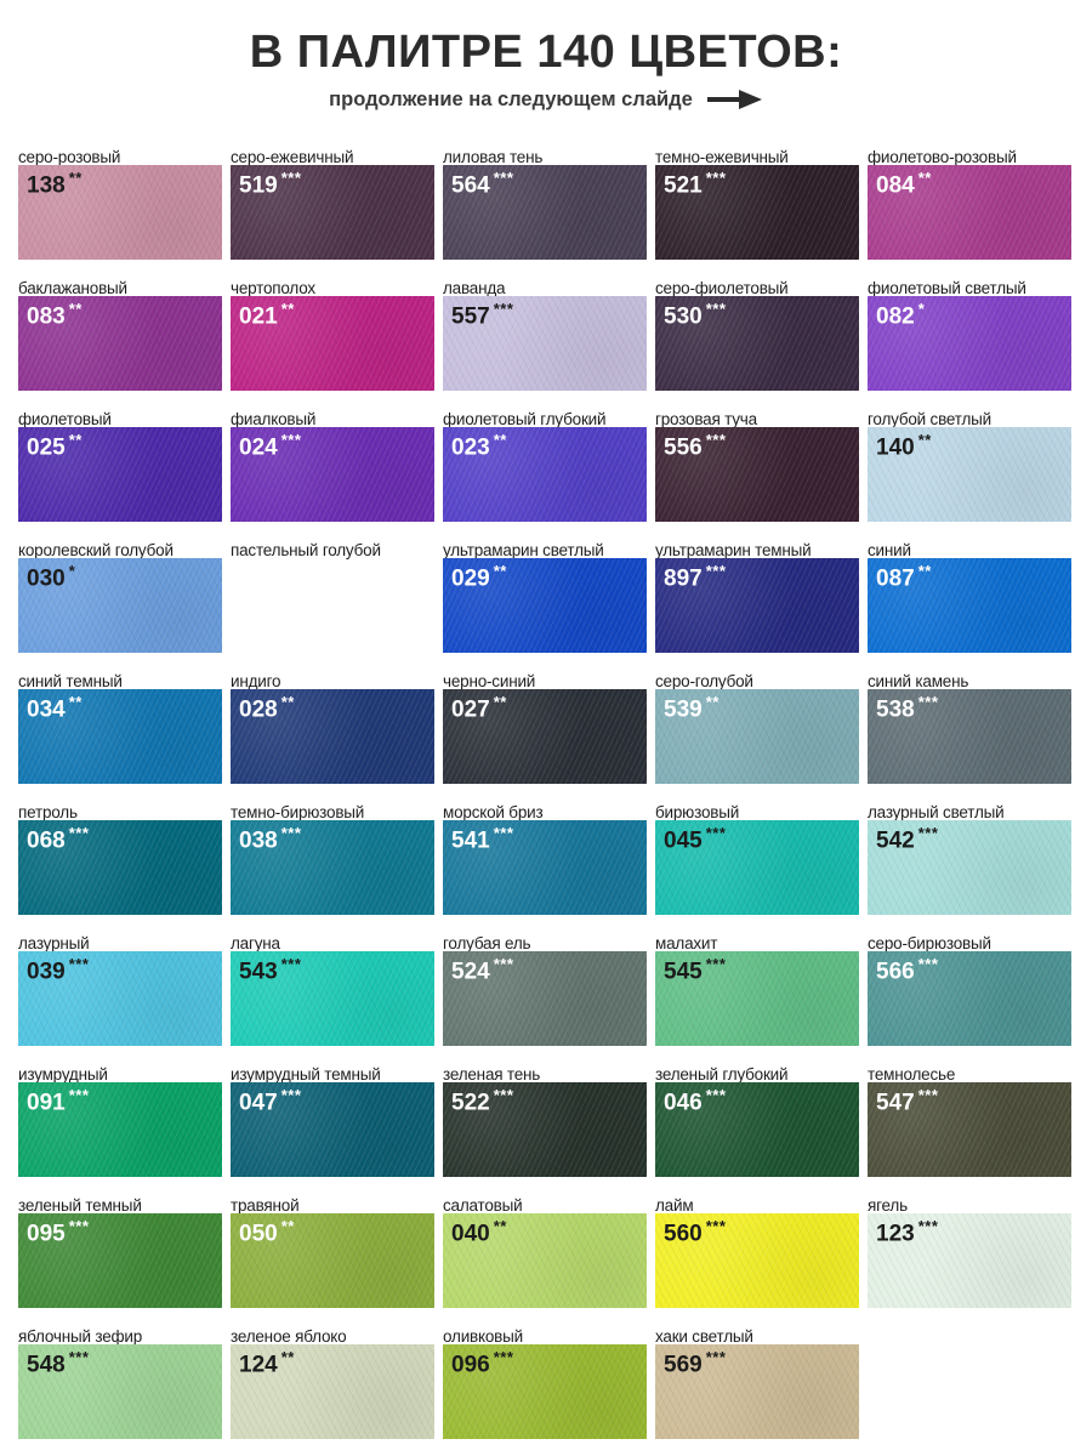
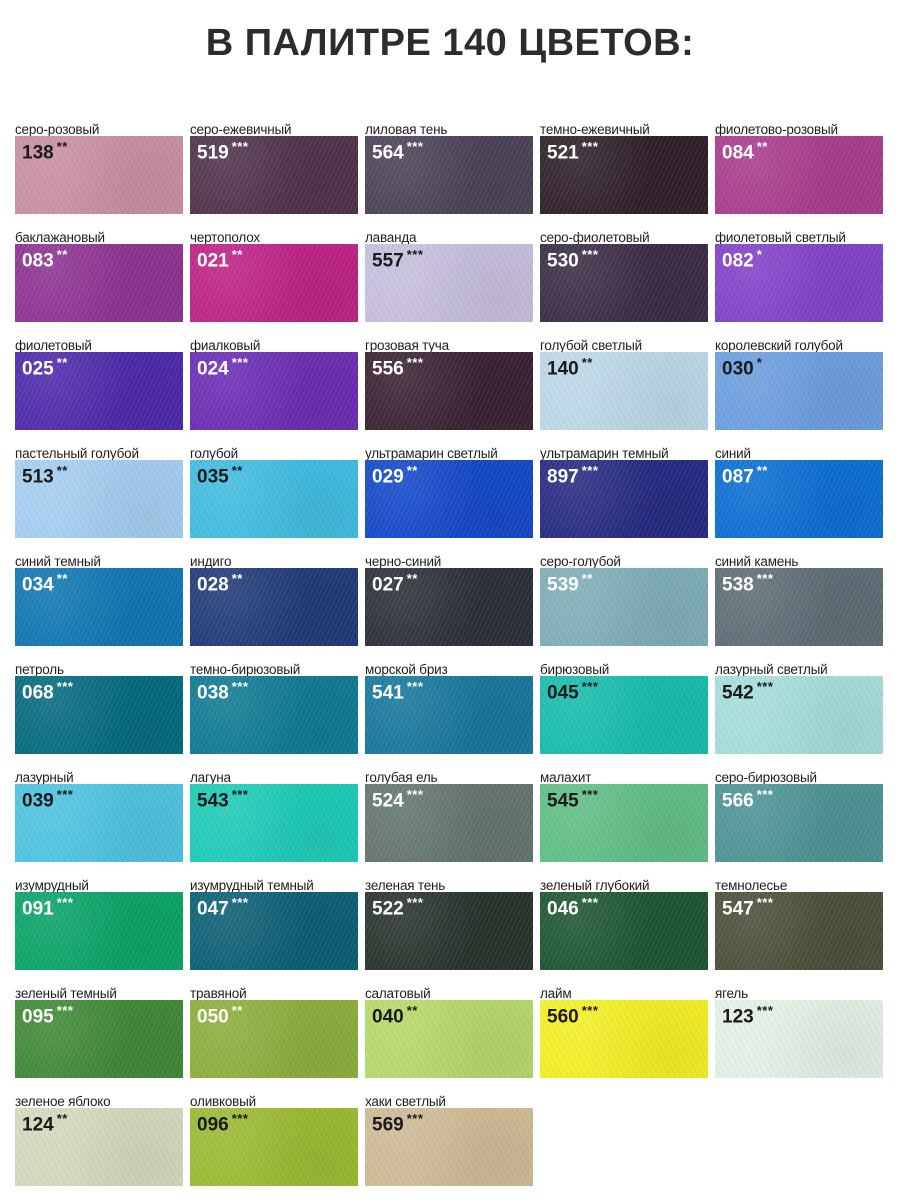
  В ПАЛИТРЕ 140 ЦВЕТОВ:
- продолжение на следующем слайде
  серо-розовый
  138 **
  серо-ежевичный
  519 ***
  лиловая тень
  564 ***
  темно-ежевичный
  521 ***
  фиолетово-розовый
  084 **
  баклажановый
  083 **
  чертополох
  021 **
  лаванда
  557 ***
  серо-фиолетовый
  530 ***
  фиолетовый светлый
  082 *
  фиолетовый
  025 **
  фиалковый
  024 ***
- фиолетовый глубокий
- 023 **
  грозовая туча
  556 ***
  голубой светлый
  140 **
  королевский голубой
  030 *
  пастельный голубой
+ 513 **
+ голубой
+ 035 **
  ультрамарин светлый
  029 **
  ультрамарин темный
  897 ***
  синий
  087 **
  синий темный
  034 **
  индиго
  028 **
  черно-синий
  027 **
  серо-голубой
  539 **
  синий камень
  538 ***
  петроль
  068 ***
  темно-бирюзовый
  038 ***
  морской бриз
  541 ***
  бирюзовый
  045 ***
  лазурный светлый
  542 ***
  лазурный
  039 ***
  лагуна
  543 ***
  голубая ель
  524 ***
  малахит
  545 ***
  серо-бирюзовый
  566 ***
  изумрудный
  091 ***
  изумрудный темный
  047 ***
  зеленая тень
  522 ***
  зеленый глубокий
  046 ***
  темнолесье
  547 ***
  зеленый темный
  095 ***
  травяной
  050 **
  салатовый
  040 **
  лайм
  560 ***
  ягель
  123 ***
- яблочный зефир
- 548 ***
  зеленое яблоко
  124 **
  оливковый
  096 ***
  хаки светлый
  569 ***
